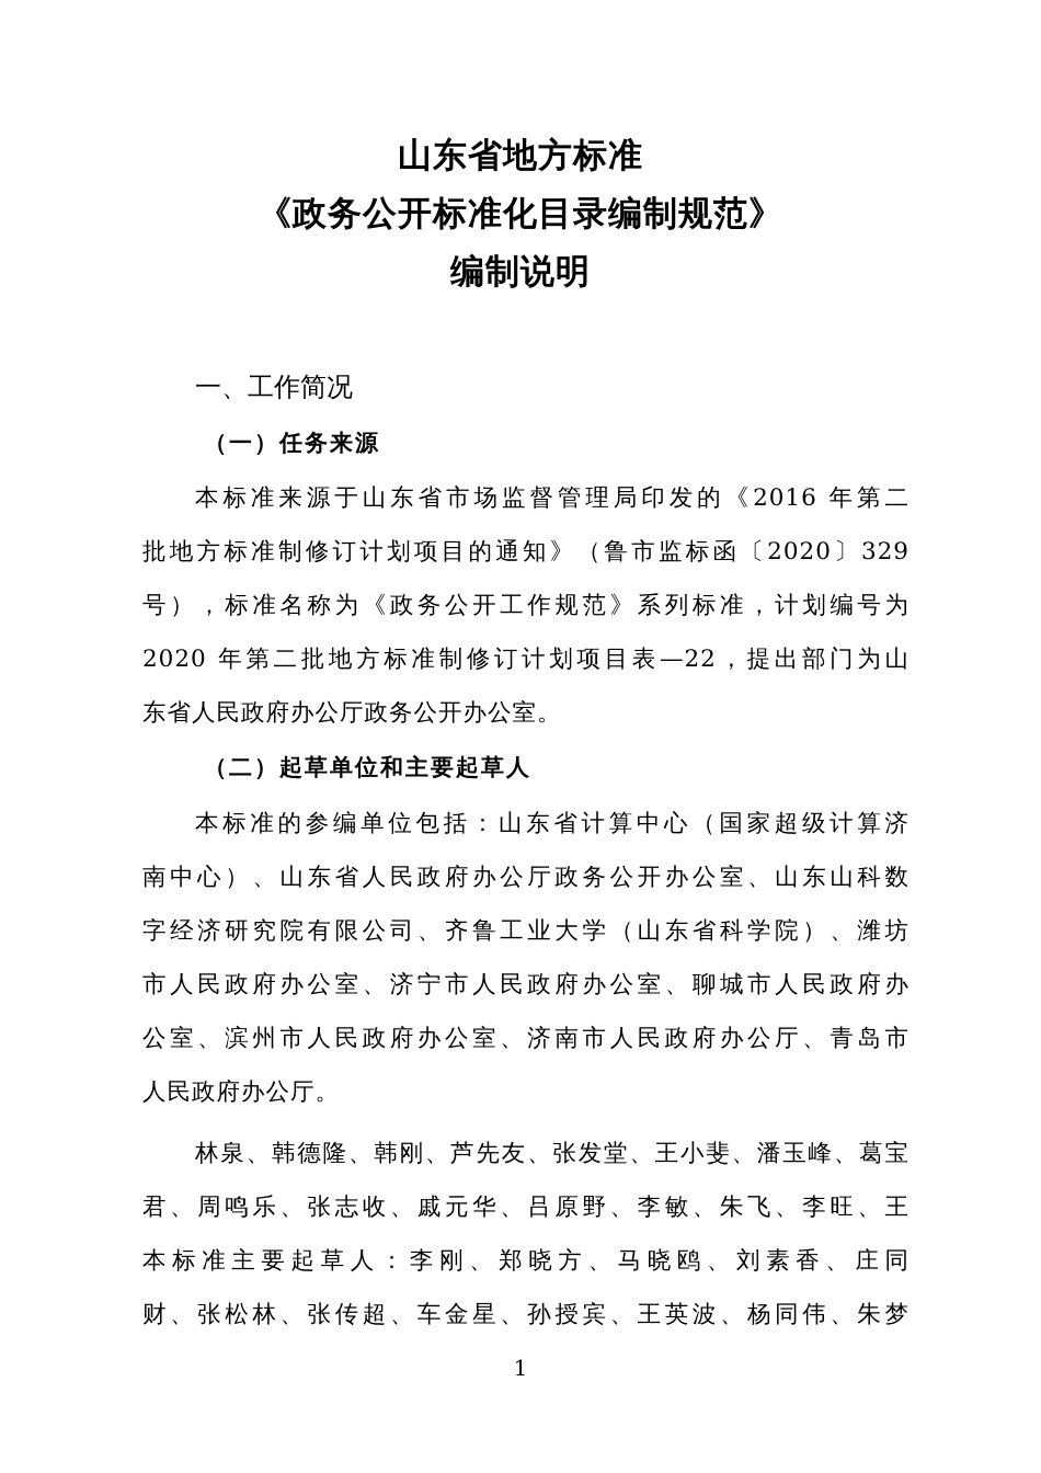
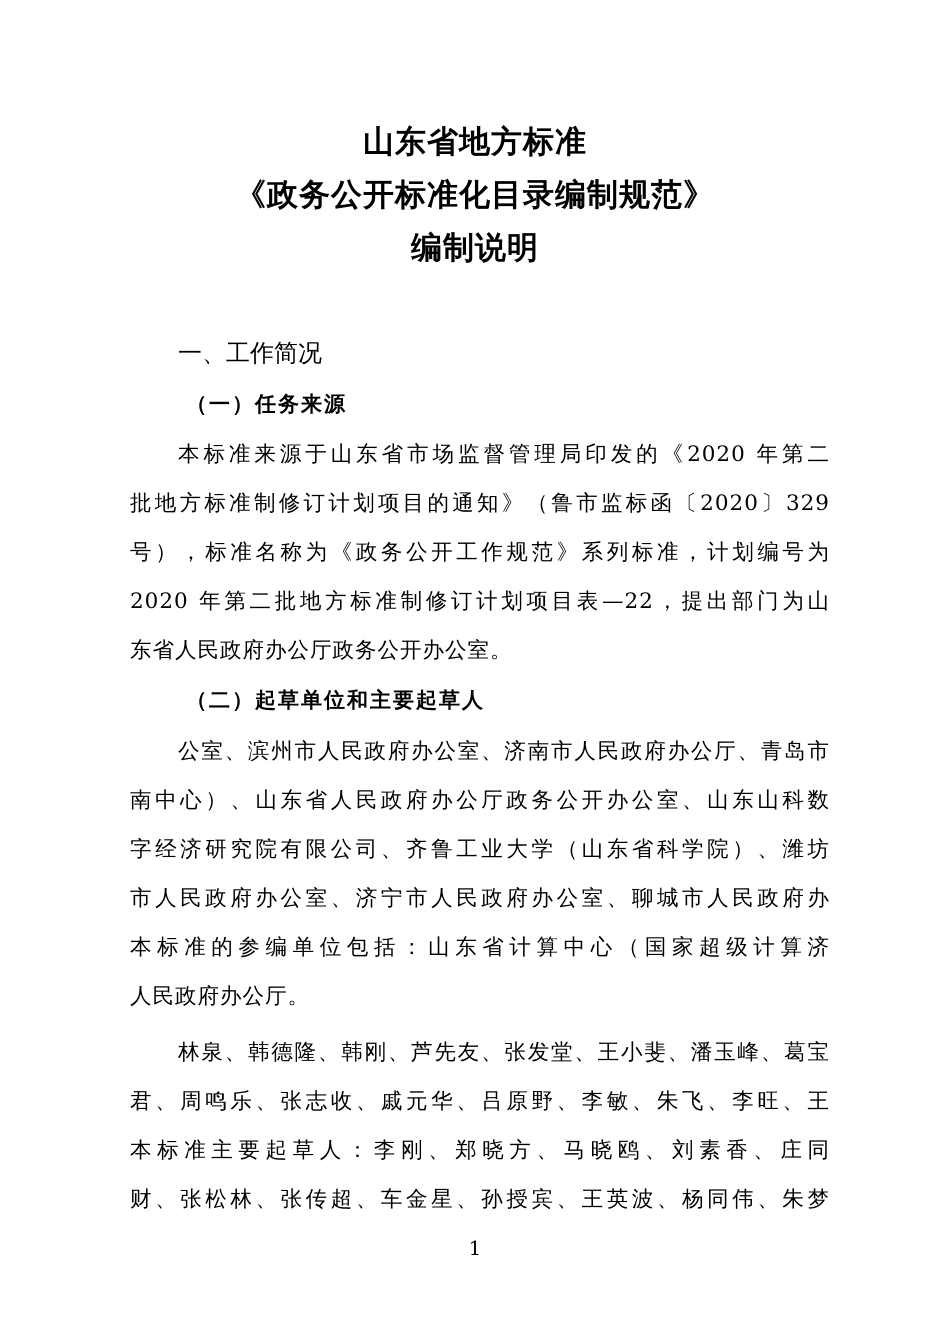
  山东省地方标准
  《政务公开标准化目录编制规范》
  编制说明
  一、工作简况
  （一）任务来源
- 本标准来源于山东省市场监督管理局印发的《2016 年第二
+ 本标准来源于山东省市场监督管理局印发的《2020 年第二
  批地方标准制修订计划项目的通知》（鲁市监标函〔2020〕329
  号），标准名称为《政务公开工作规范》系列标准，计划编号为
  2020 年第二批地方标准制修订计划项目表—22，提出部门为山
  东省人民政府办公厅政务公开办公室。
  （二）起草单位和主要起草人
- 本标准的参编单位包括：山东省计算中心（国家超级计算济
+ 公室、滨州市人民政府办公室、济南市人民政府办公厅、青岛市
  南中心）、山东省人民政府办公厅政务公开办公室、山东山科数
  字经济研究院有限公司、齐鲁工业大学（山东省科学院）、潍坊
  市人民政府办公室、济宁市人民政府办公室、聊城市人民政府办
- 公室、滨州市人民政府办公室、济南市人民政府办公厅、青岛市
+ 本标准的参编单位包括：山东省计算中心（国家超级计算济
  人民政府办公厅。
  林泉、韩德隆、韩刚、芦先友、张发堂、王小斐、潘玉峰、葛宝
  君、周鸣乐、张志收、戚元华、吕原野、李敏、朱飞、李旺、王
  本标准主要起草人：李刚、郑晓方、马晓鸥、刘素香、庄同
  财、张松林、张传超、车金星、孙授宾、王英波、杨同伟、朱梦
  1
